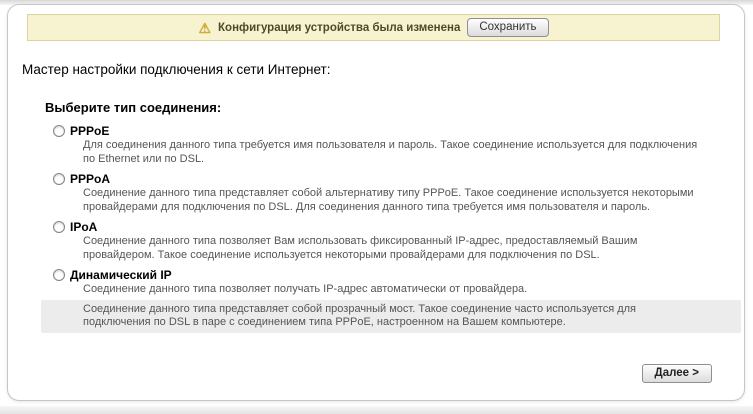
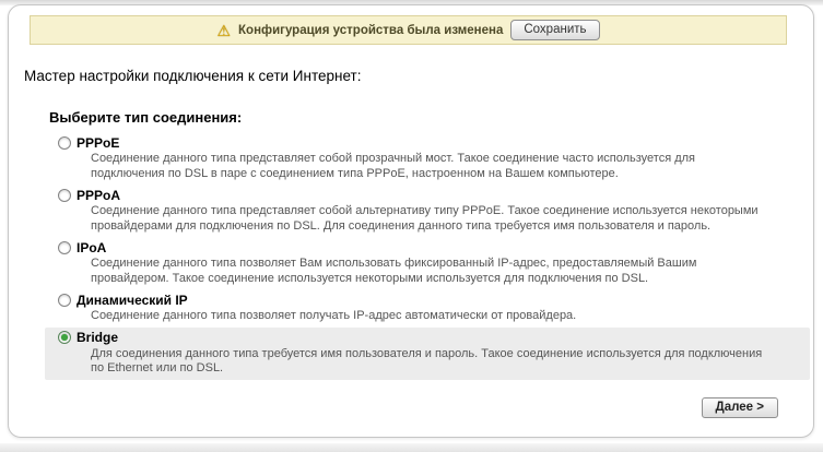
  ⚠
  Конфигурация устройства была изменена
  Сохранить
  Мастер настройки подключения к сети Интернет:
  Выберите тип соединения:
  PPPoE
- Для соединения данного типа требуется имя пользователя и пароль. Такое соединение используется для подключения по Ethernet или по DSL.
+ Соединение данного типа представляет собой прозрачный мост. Такое соединение часто используется для подключения по DSL в паре с соединением типа PPPoE, настроенном на Вашем компьютере.
  PPPoA
  Соединение данного типа представляет собой альтернативу типу PPPoE. Такое соединение используется некоторыми провайдерами для подключения по DSL. Для соединения данного типа требуется имя пользователя и пароль.
  IPoA
- Соединение данного типа позволяет Вам использовать фиксированный IP-адрес, предоставляемый Вашим провайдером. Такое соединение используется некоторыми провайдерами для подключения по DSL.
+ Соединение данного типа позволяет Вам использовать фиксированный IP-адрес, предоставляемый Вашим провайдером. Такое соединение используется некоторыми используется для подключения по DSL.
  Динамический IP
  Соединение данного типа позволяет получать IP-адрес автоматически от провайдера.
+ Bridge
- Соединение данного типа представляет собой прозрачный мост. Такое соединение часто используется для подключения по DSL в паре с соединением типа PPPoE, настроенном на Вашем компьютере.
+ Для соединения данного типа требуется имя пользователя и пароль. Такое соединение используется для подключения по Ethernet или по DSL.
  Далее >
